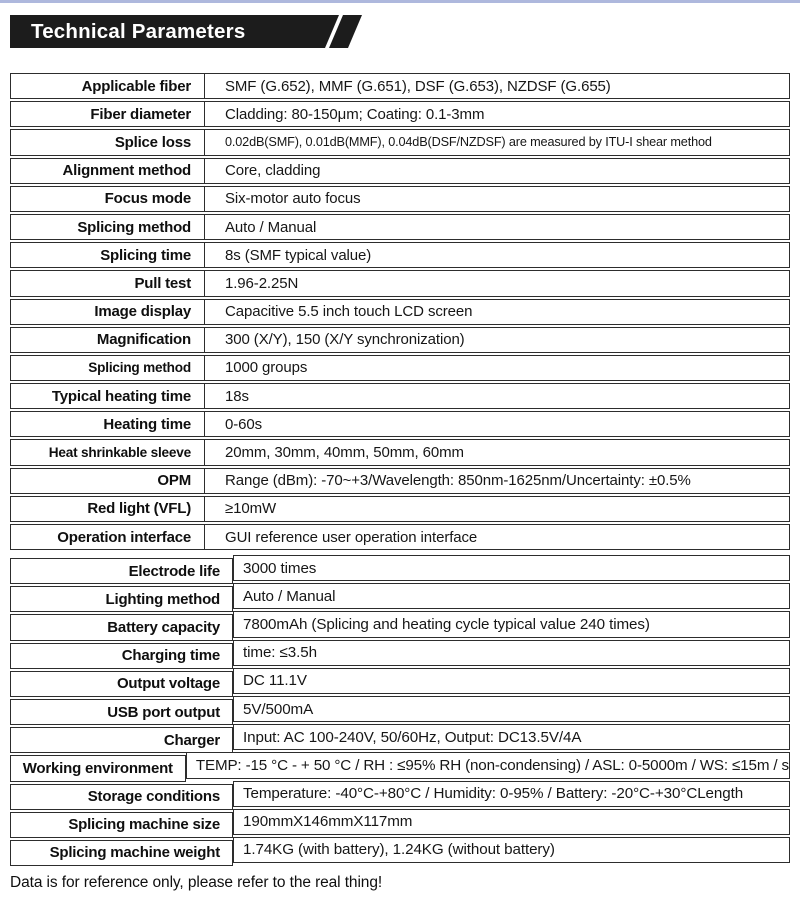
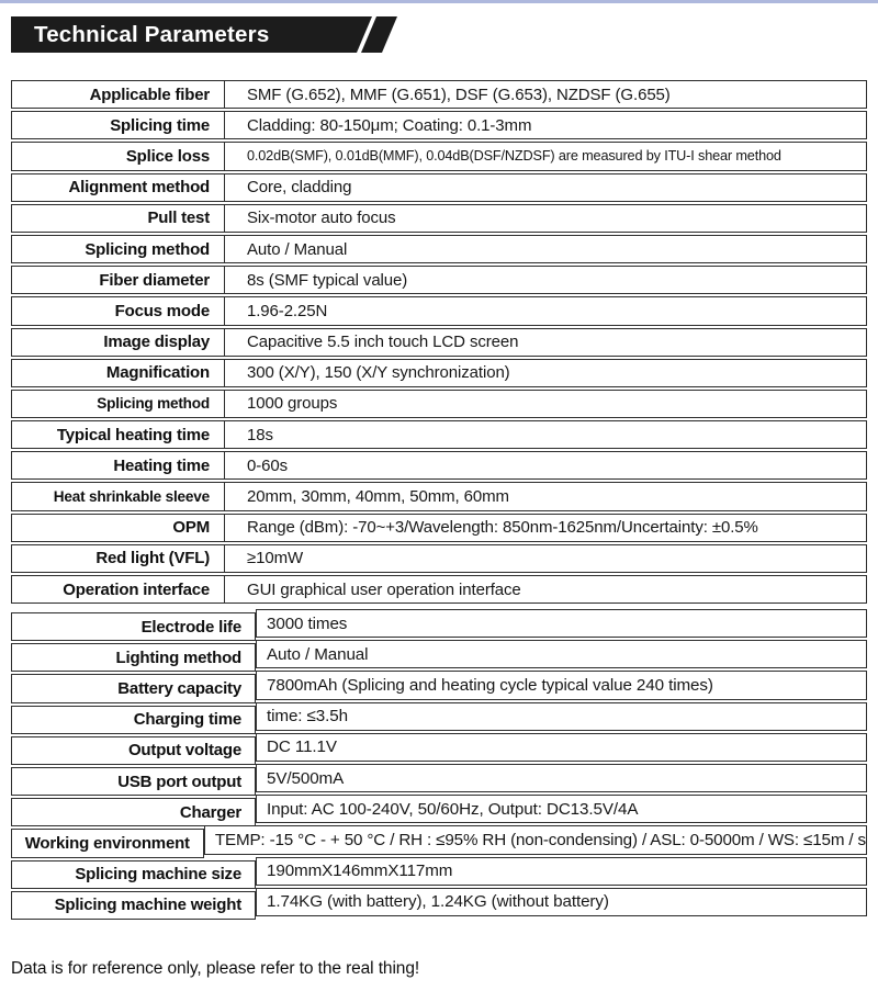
  Technical Parameters
  Applicable fiber
  SMF (G.652), MMF (G.651), DSF (G.653), NZDSF (G.655)
- Fiber diameter
+ Splicing time
  Cladding: 80-150μm; Coating: 0.1-3mm
  Splice loss
  0.02dB(SMF), 0.01dB(MMF), 0.04dB(DSF/NZDSF) are measured by ITU-I shear method
  Alignment method
  Core, cladding
- Focus mode
+ Pull test
  Six-motor auto focus
  Splicing method
  Auto / Manual
- Splicing time
+ Fiber diameter
  8s (SMF typical value)
- Pull test
+ Focus mode
  1.96-2.25N
  Image display
  Capacitive 5.5 inch touch LCD screen
  Magnification
  300 (X/Y), 150 (X/Y synchronization)
  Splicing method
  1000 groups
  Typical heating time
  18s
  Heating time
  0-60s
  Heat shrinkable sleeve
  20mm, 30mm, 40mm, 50mm, 60mm
  OPM
  Range (dBm): -70~+3/Wavelength: 850nm-1625nm/Uncertainty: ±0.5%
  Red light (VFL)
  ≥10mW
  Operation interface
- GUI reference user operation interface
+ GUI graphical user operation interface
  Electrode life
  3000 times
  Lighting method
  Auto / Manual
  Battery capacity
  7800mAh (Splicing and heating cycle typical value 240 times)
  Charging time
  time: ≤3.5h
  Output voltage
  DC 11.1V
  USB port output
  5V/500mA
  Charger
  Input: AC 100-240V, 50/60Hz, Output: DC13.5V/4A
  Working environment
  TEMP: -15 °C - + 50 °C / RH : ≤95% RH (non-condensing) / ASL: 0-5000m / WS: ≤15m / s
- Storage conditions
- Temperature: -40°C-+80°C / Humidity: 0-95% / Battery: -20°C-+30°CLength
  Splicing machine size
  190mmX146mmX117mm
  Splicing machine weight
  1.74KG (with battery), 1.24KG (without battery)
  Data is for reference only, please refer to the real thing!
